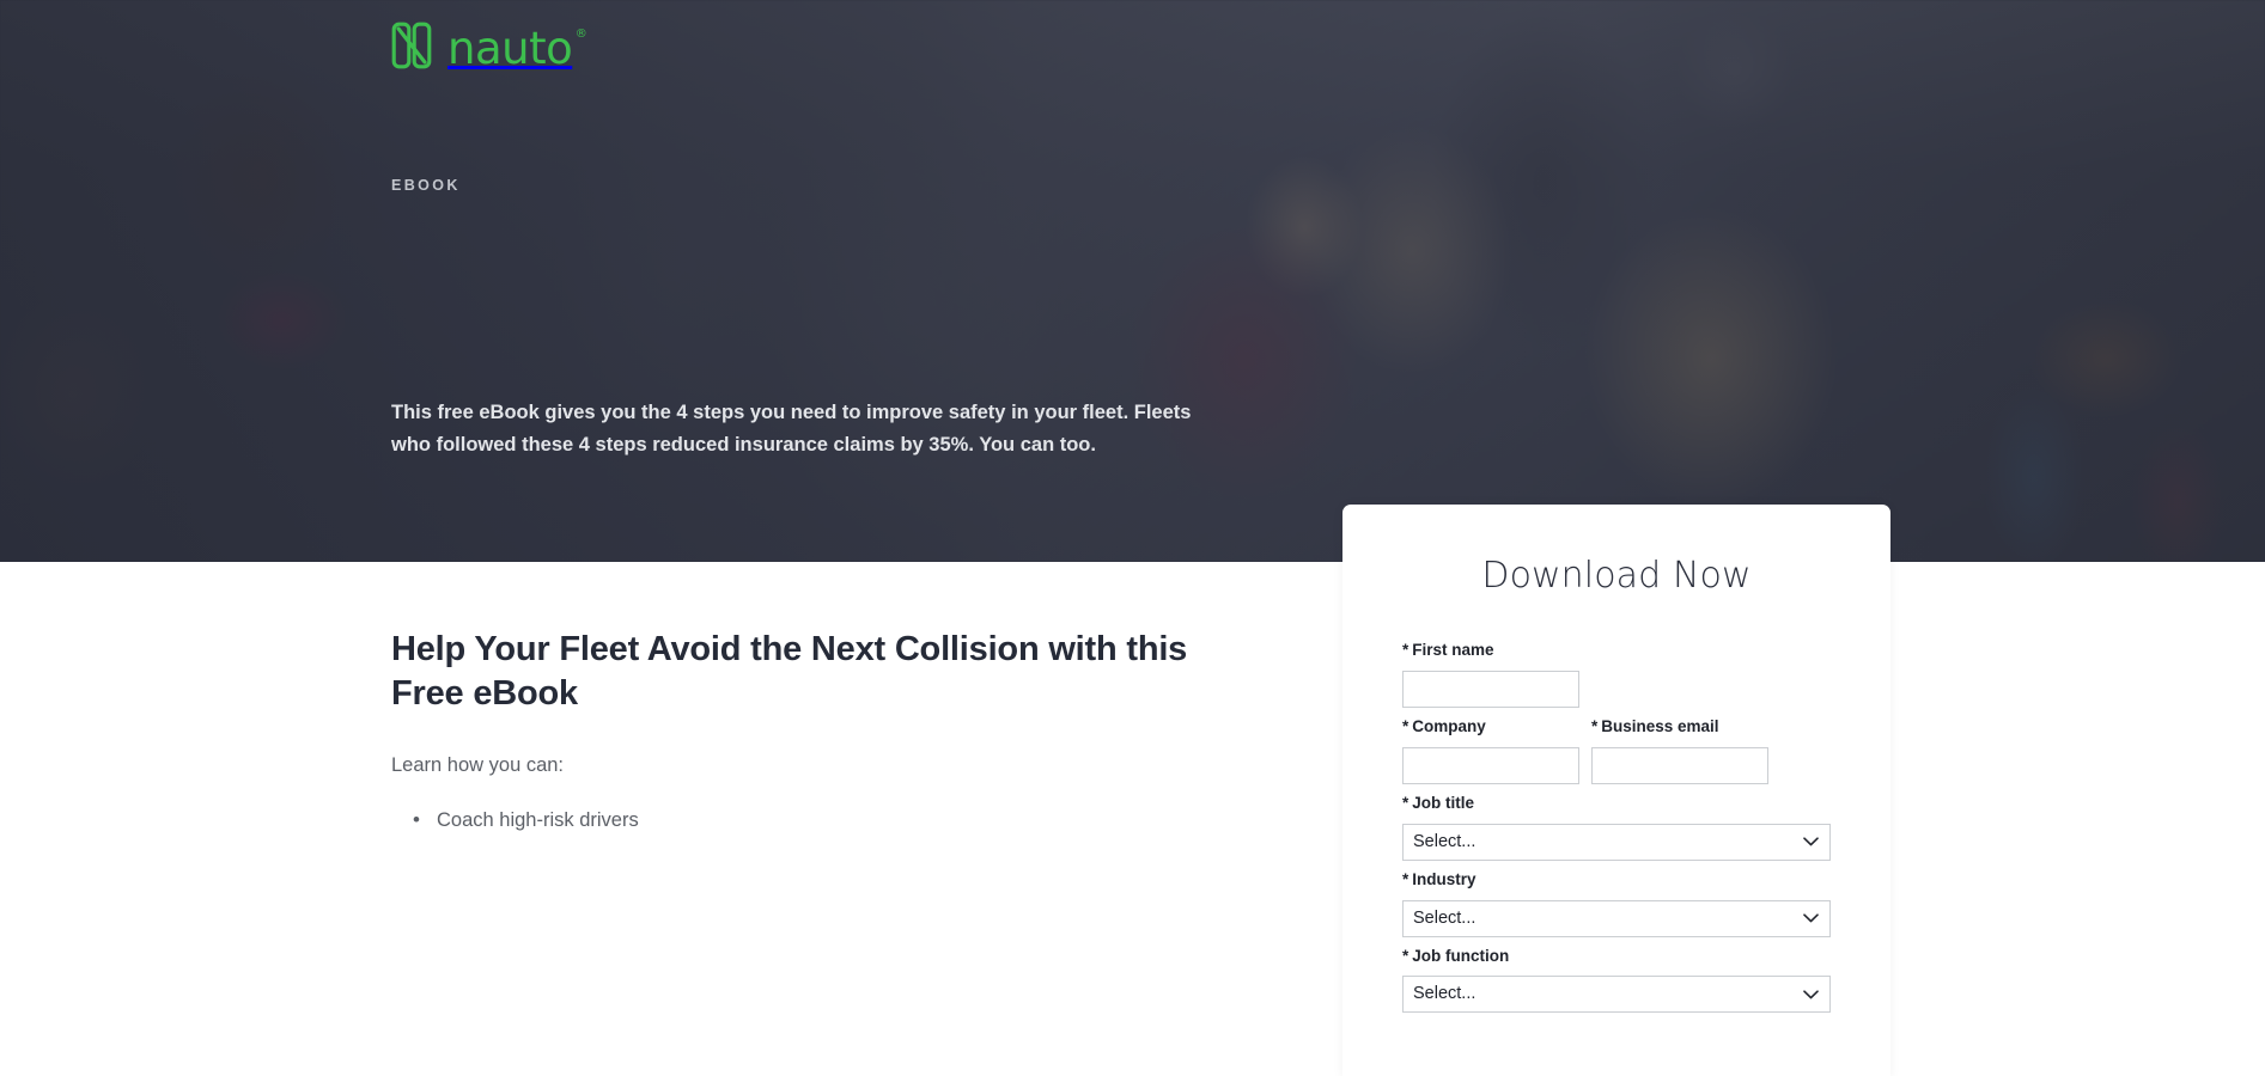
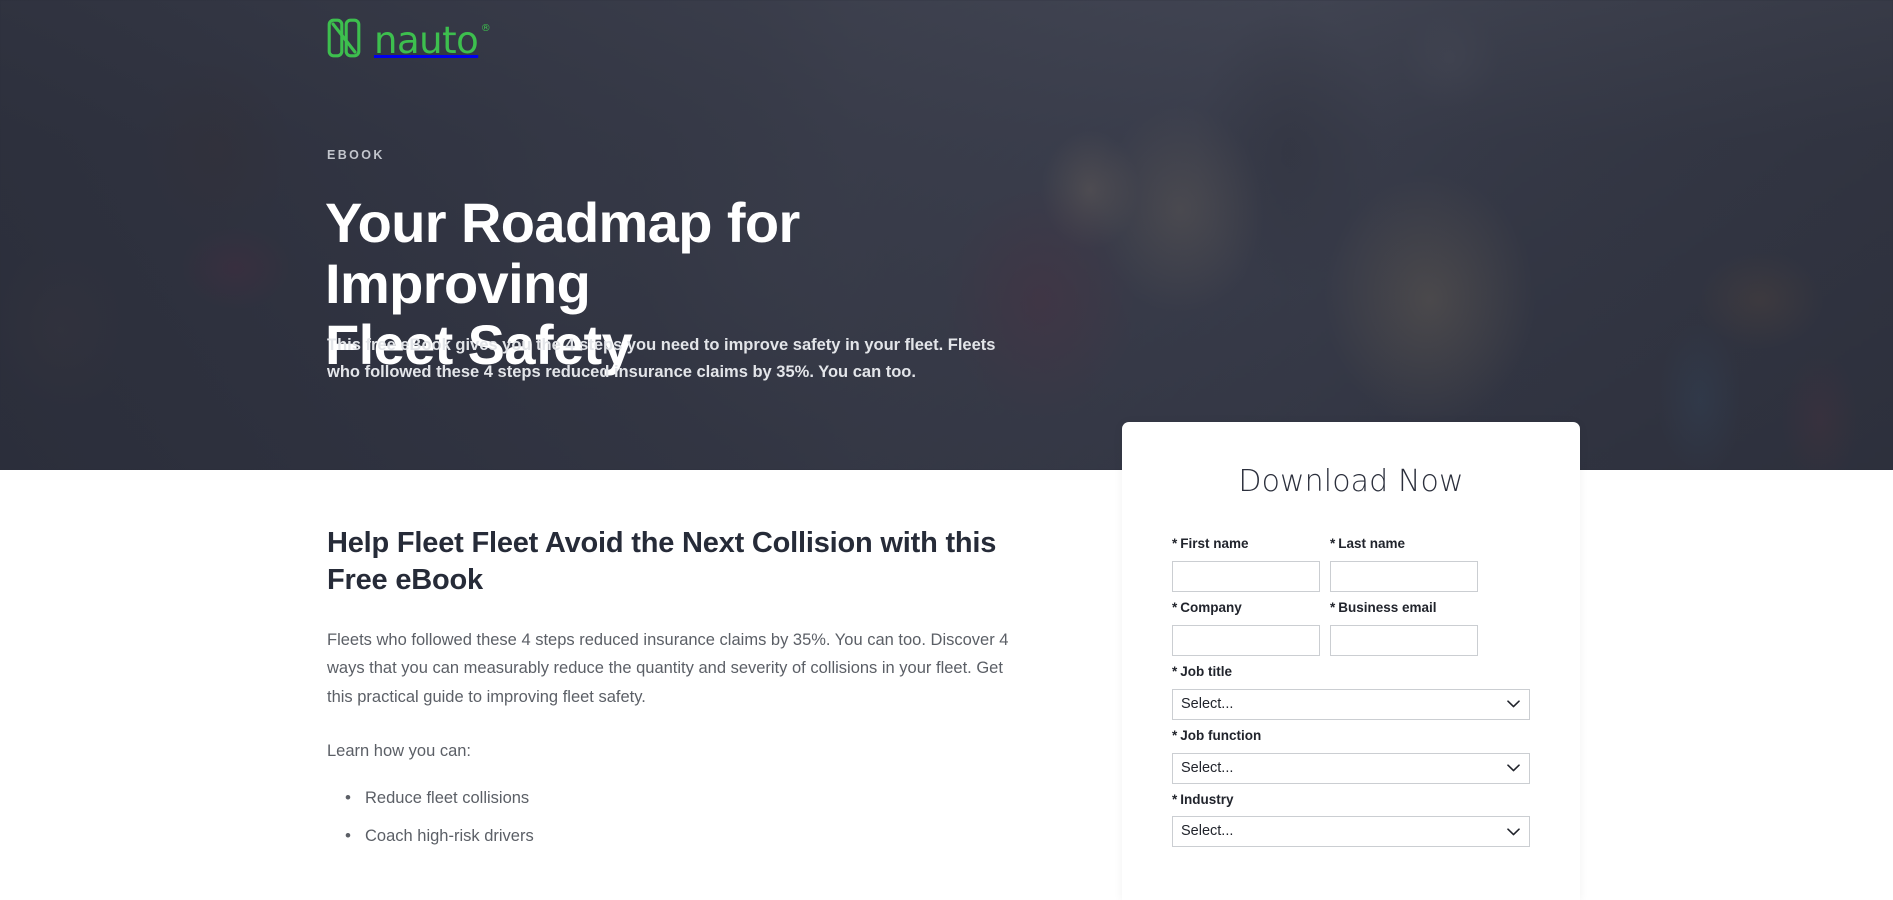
  nauto
  ®
  EBOOK
+ Your Roadmap for Improving
+ Fleet Safety
  This free eBook gives you the 4 steps you need to improve safety in your fleet. Fleets who followed these 4 steps reduced insurance claims by 35%. You can too.
- Help Your Fleet Avoid the Next Collision with this Free eBook
+ Help Fleet Fleet Avoid the Next Collision with this Free eBook
+ Fleets who followed these 4 steps reduced insurance claims by 35%. You can too. Discover 4 ways that you can measurably reduce the quantity and severity of collisions in your fleet. Get this practical guide to improving fleet safety.
  Learn how you can:
+ Reduce fleet collisions
  Coach high-risk drivers
  Download Now
  * First name
+ * Last name
  * Company
  * Business email
  * Job title
  Select...
- * Industry
+ * Job function
  Select...
- * Job function
+ * Industry
  Select...
